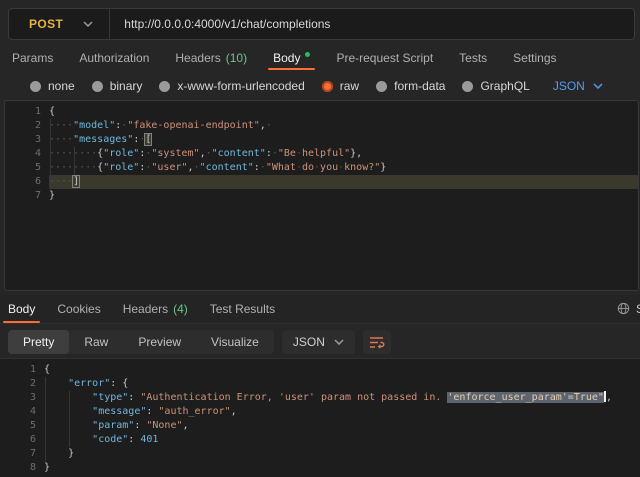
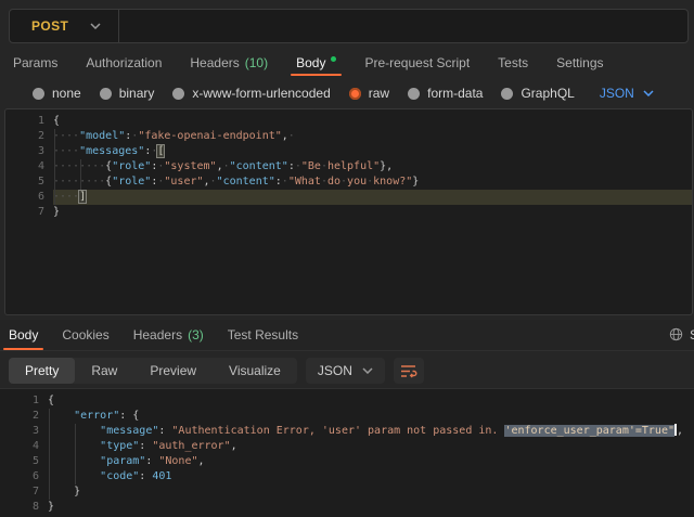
  POST
- http://0.0.0.0:4000/v1/chat/completions
  Params
  Authorization
  Headers
  (10)
  Body
  Pre-request Script
  Tests
  Settings
  none
  binary
  x-www-form-urlencoded
  raw
  form-data
  GraphQL
  JSON
  1
  {
  2
  ····"model":·"fake-openai-endpoint",·
  3
  ····"messages":·[
  4
  ········{"role":·"system",·"content":·"Be·helpful"},
  5
  ········{"role":·"user",·"content":·"What·do·you·know?"}
  6
  ····]
  7
  }
  Body
  Cookies
  Headers
- (4)
+ (3)
  Test Results
  Pretty
  Raw
  Preview
  Visualize
  JSON
  1
  {
  2
  "error": {
  3
- "type": "Authentication Error, 'user' param not passed in. 'enforce_user_param'=True" ,
+ "message": "Authentication Error, 'user' param not passed in. 'enforce_user_param'=True" ,
  4
- "message": "auth_error",
+ "type": "auth_error",
  5
  "param": "None",
  6
  "code": 401
  7
  }
  8
  }
